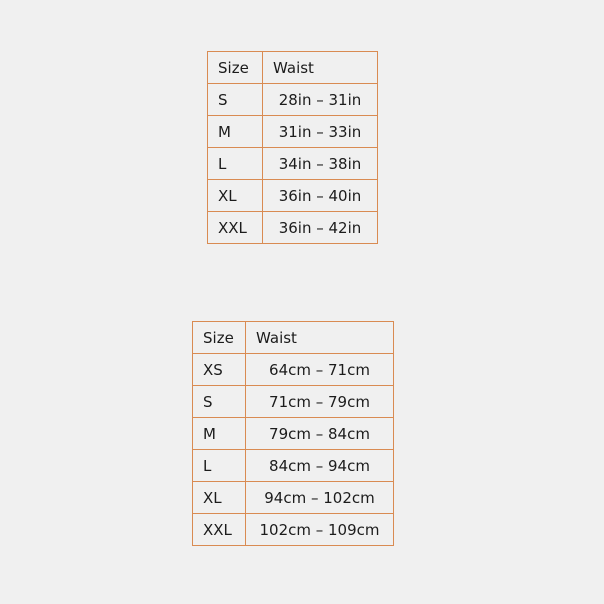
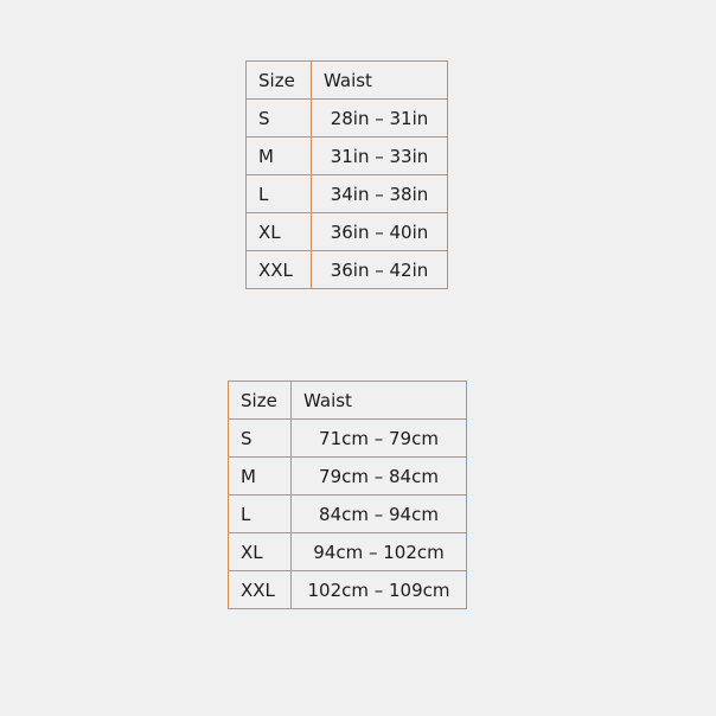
  Size	Waist
  S	28in – 31in
  M	31in – 33in
  L	34in – 38in
  XL	36in – 40in
  XXL	36in – 42in
  Size	Waist
- XS	64cm – 71cm
  S	71cm – 79cm
  M	79cm – 84cm
  L	84cm – 94cm
  XL	94cm – 102cm
  XXL	102cm – 109cm
